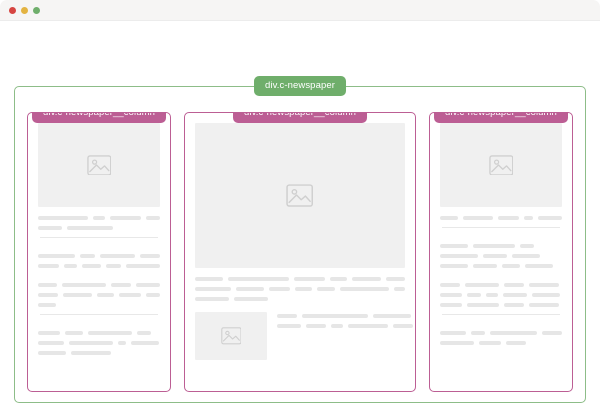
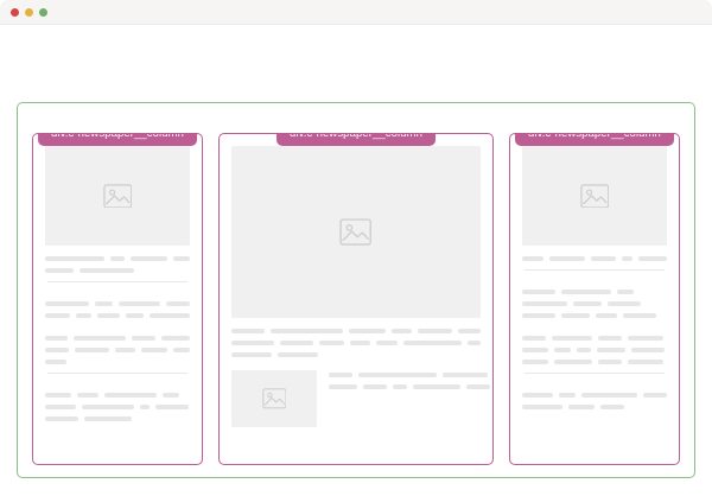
- div.c-newspaper
  div.c-newspaper__column
  div.c-newspaper__column
  div.c-newspaper__column
